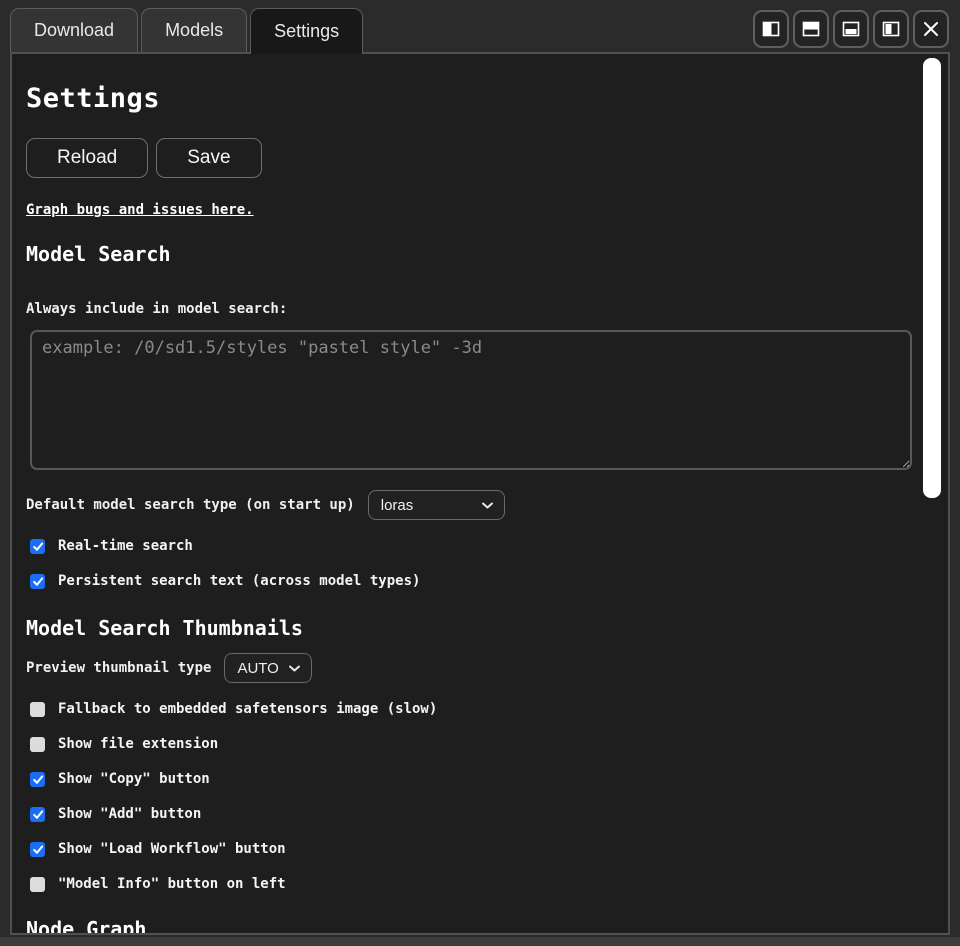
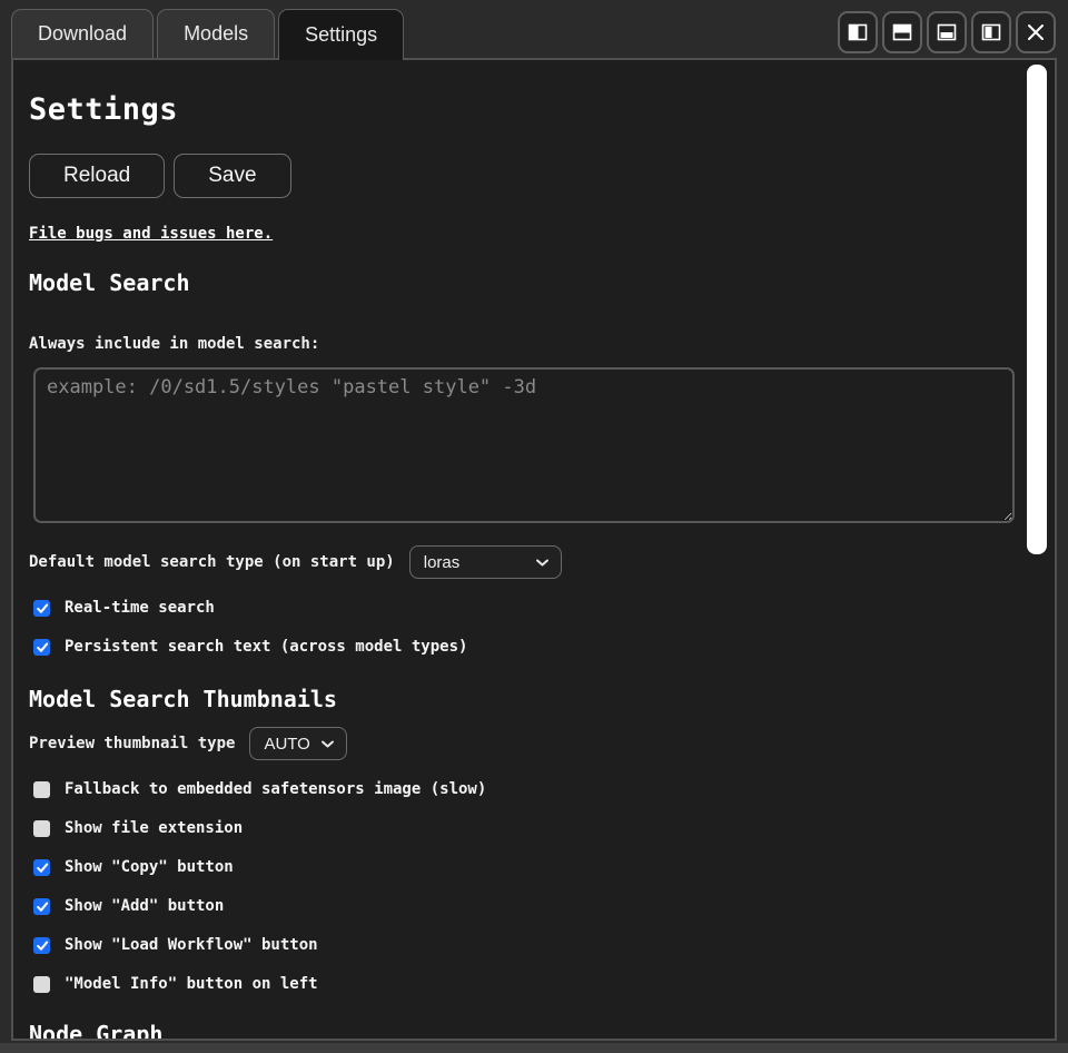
  Download
  Models
  Settings
  Settings
  Reload
  Save
- Graph bugs and issues here.
+ File bugs and issues here.
  Model Search
  Always include in model search:
  example: /0/sd1.5/styles "pastel style" -3d
  Default model search type (on start up)
  loras
  Real-time search
  Persistent search text (across model types)
  Model Search Thumbnails
  Preview thumbnail type
  AUTO
  Fallback to embedded safetensors image (slow)
  Show file extension
  Show "Copy" button
  Show "Add" button
  Show "Load Workflow" button
  "Model Info" button on left
  Node Graph
